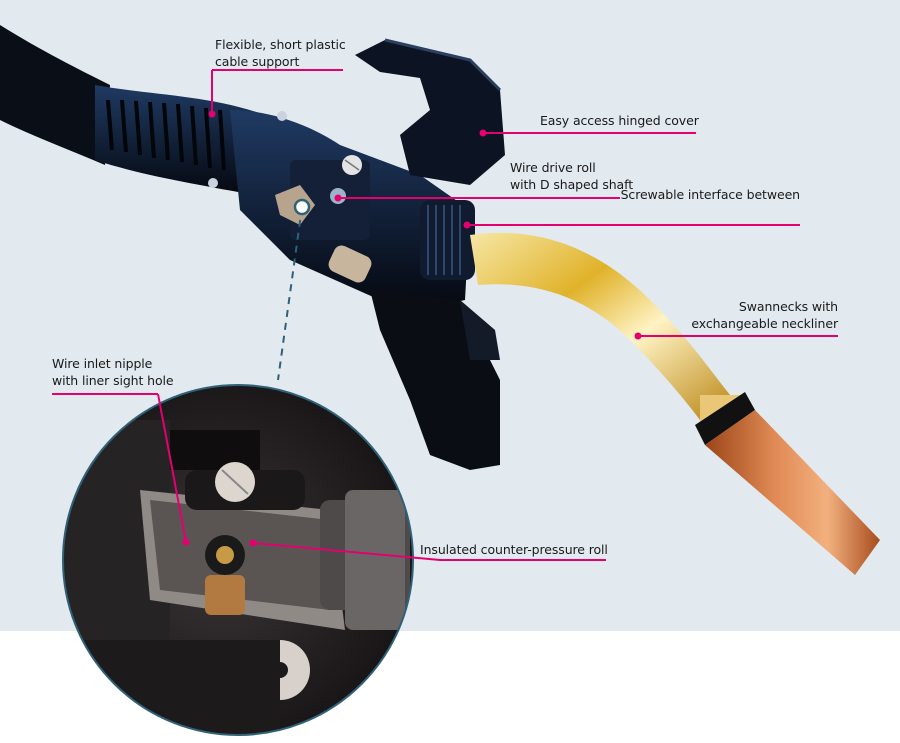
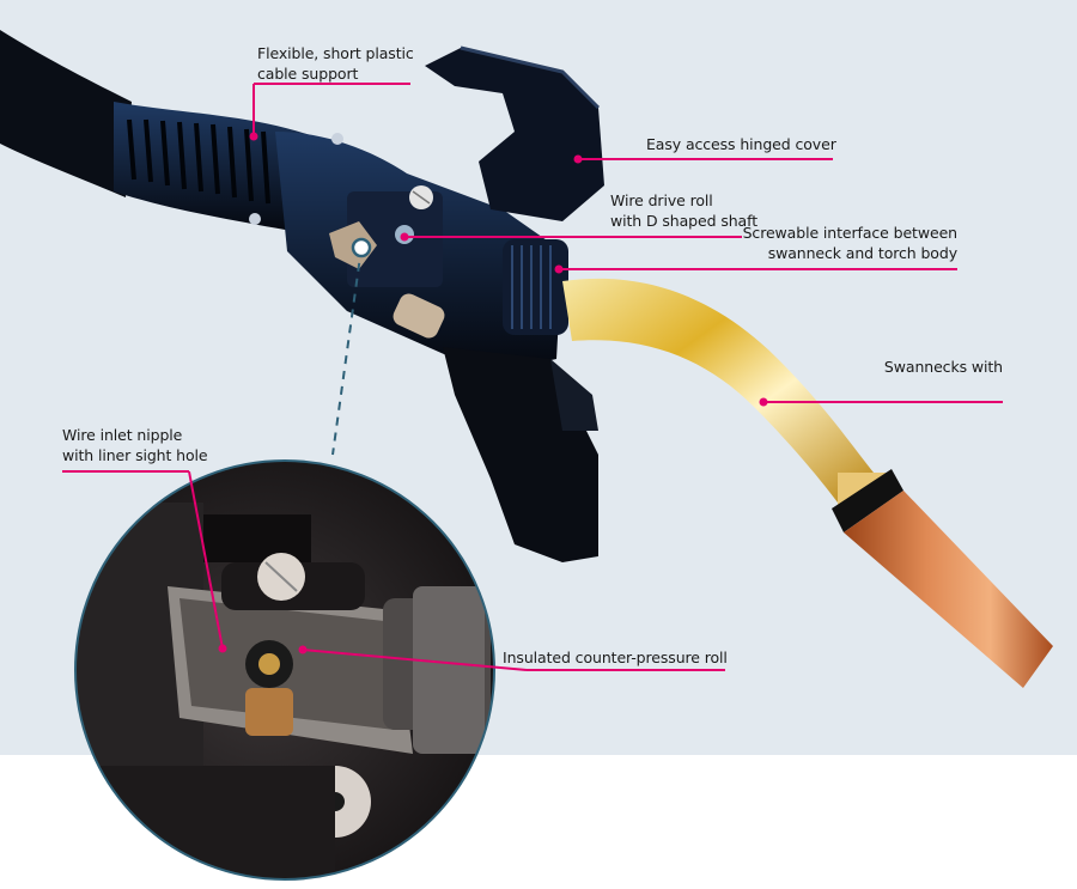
  Flexible, short plastic
  cable support
  Easy access hinged cover
  Wire drive roll
  with D shaped shaft
  Screwable interface between
+ swanneck and torch body
  Swannecks with
- exchangeable neckliner
  Wire inlet nipple
  with liner sight hole
  Insulated counter-pressure roll
